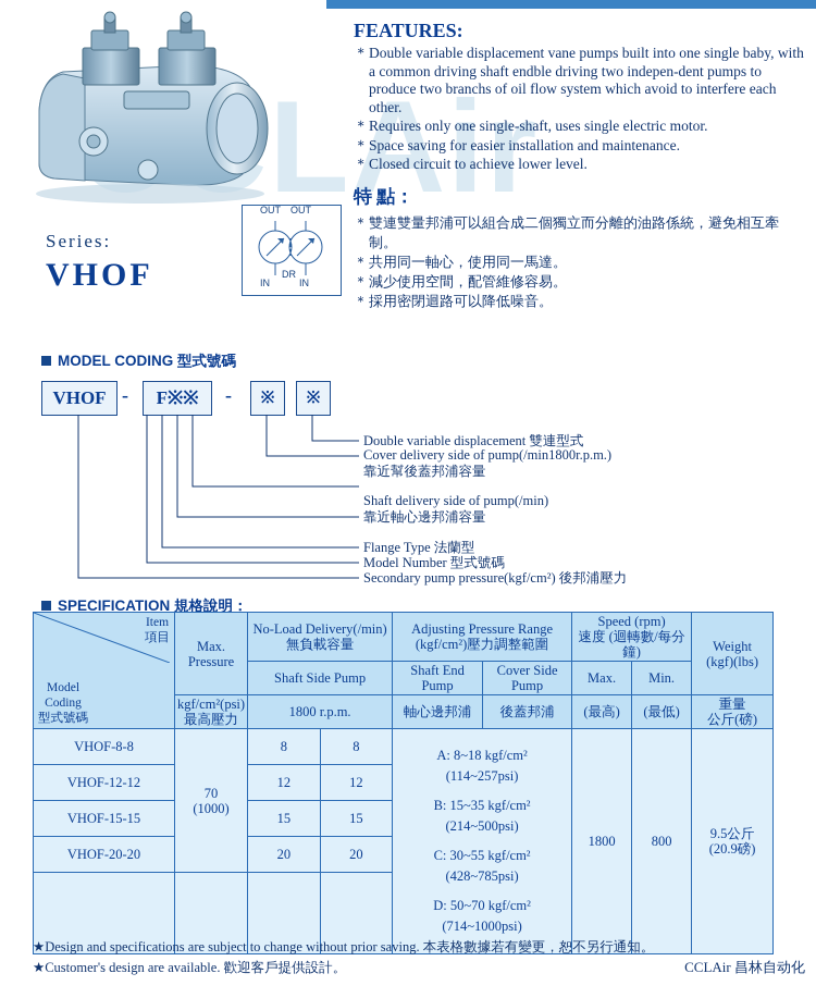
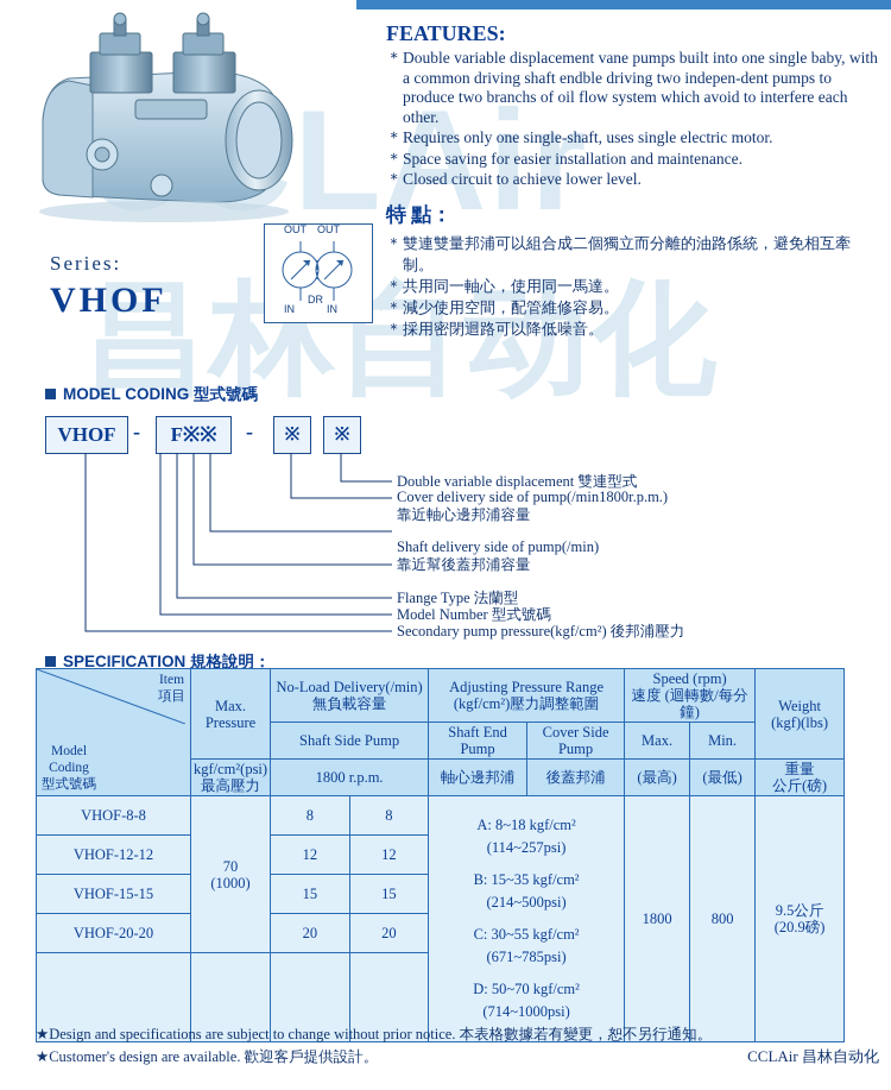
+ 昌林自动化
  Series:
  VHOF
  OUT
  OUT
  IN
  IN
  DR
  FEATURES:
  ＊
  Double variable displacement vane pumps built into one single baby, with a common driving shaft endble driving two indepen-dent pumps to produce two branchs of oil flow system which avoid to interfere each other.
  ＊
  Requires only one single-shaft, uses single electric motor.
  ＊
  Space saving for easier installation and maintenance.
  ＊
  Closed circuit to achieve lower level.
  特 點：
  ＊
  雙連雙量邦浦可以組合成二個獨立而分離的油路係統，避免相互牽制。
  ＊
  共用同一軸心，使用同一馬達。
  ＊
  減少使用空間，配管維修容易。
  ＊
  採用密閉迴路可以降低噪音。
  MODEL CODING 型式號碼
  VHOF
  -
  F※※
  -
  ※
  ※
  Double variable displacement 雙連型式
  Cover delivery side of pump(/min1800r.p.m.)
- 靠近幫後蓋邦浦容量
+ 靠近軸心邊邦浦容量
  Shaft delivery side of pump(/min)
- 靠近軸心邊邦浦容量
+ 靠近幫後蓋邦浦容量
  Flange Type 法蘭型
  Model Number 型式號碼
  Secondary pump pressure(kgf/cm²) 後邦浦壓力
  SPECIFICATION 規格說明：
  Item項目 ModelCoding型式號碼	Max.Pressure	No-Load Delivery(/min)無負載容量	Adjusting Pressure Range(kgf/cm²)壓力調整範圍	Speed (rpm)速度 (迴轉數/每分鐘)	Weight(kgf)(lbs)
  Shaft Side Pump	Shaft End Pump	Cover Side Pump	Max.	Min.
  kgf/cm²(psi)最高壓力	1800 r.p.m.	軸心邊邦浦	後蓋邦浦	(最高)	(最低)	重量公斤(磅)
- VHOF-8-8	70(1000)	8	8	A: 8~18 kgf/cm² (114~257psi) B: 15~35 kgf/cm² (214~500psi) C: 30~55 kgf/cm² (428~785psi) D: 50~70 kgf/cm² (714~1000psi)	1800	800	9.5公斤(20.9磅)
+ VHOF-8-8	70(1000)	8	8	A: 8~18 kgf/cm² (114~257psi) B: 15~35 kgf/cm² (214~500psi) C: 30~55 kgf/cm² (671~785psi) D: 50~70 kgf/cm² (714~1000psi)	1800	800	9.5公斤(20.9磅)
  VHOF-12-12	12	12
  VHOF-15-15	15	15
  VHOF-20-20	20	20
- ★Design and specifications are subject to change without prior saving. 本表格數據若有變更，恕不另行通知。
+ ★Design and specifications are subject to change without prior notice. 本表格數據若有變更，恕不另行通知。
  ★Customer's design are available. 歡迎客戶提供設計。
  CCLAir 昌林自动化
